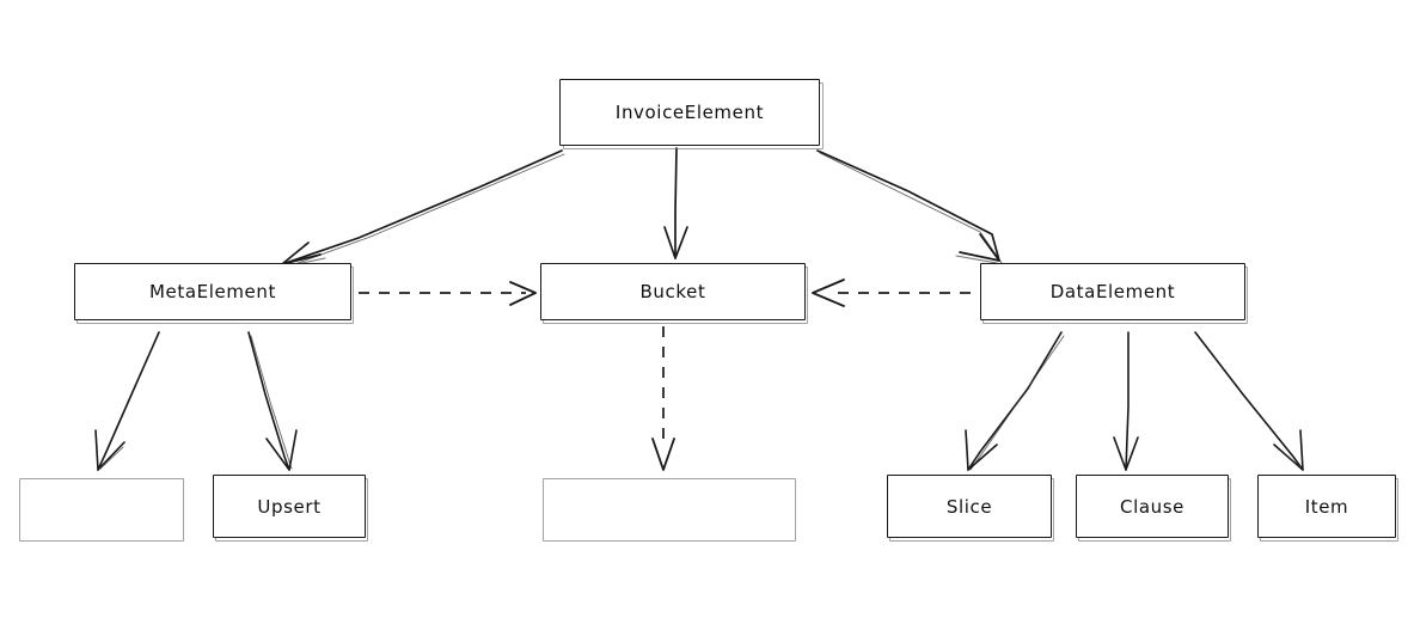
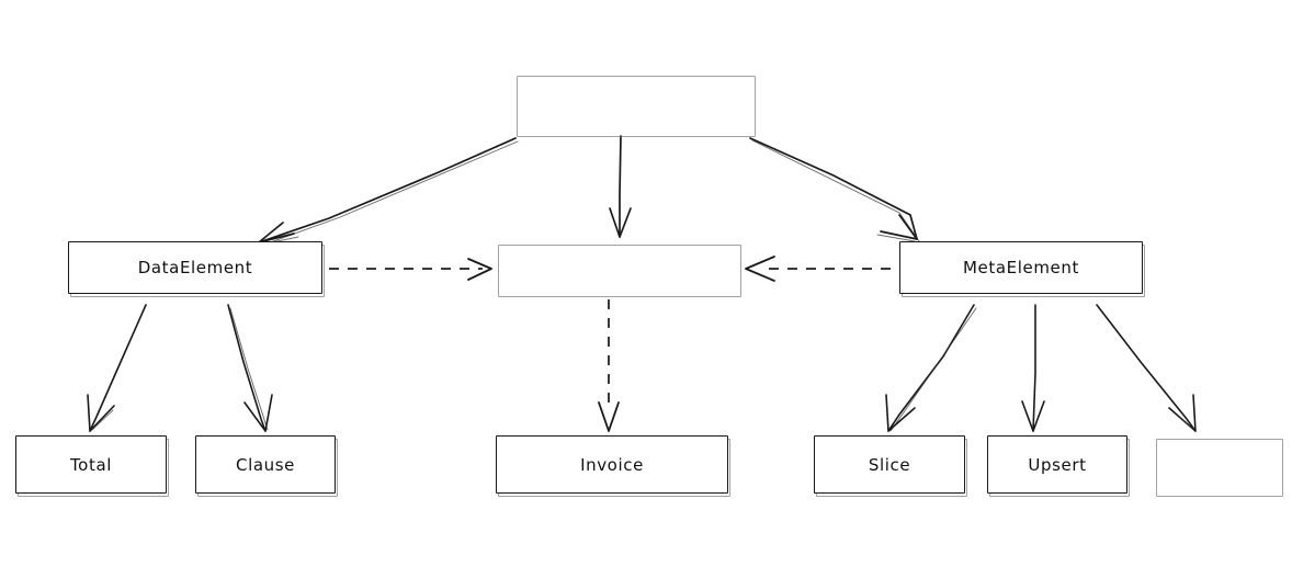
- InvoiceElement
- MetaElement
+ DataElement
- Bucket
- DataElement
+ MetaElement
+ Total
- Upsert
+ Clause
+ Invoice
  Slice
- Clause
+ Upsert
- Item
